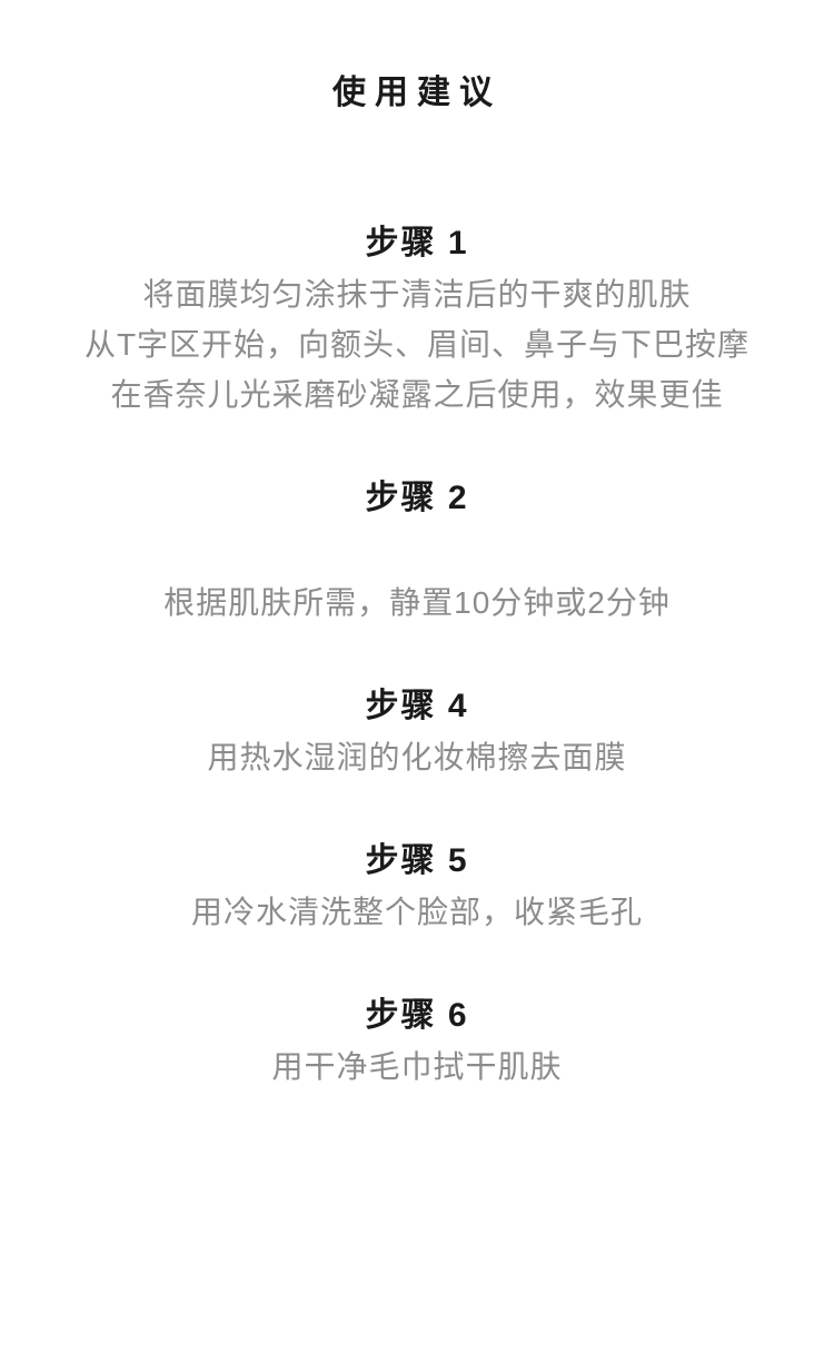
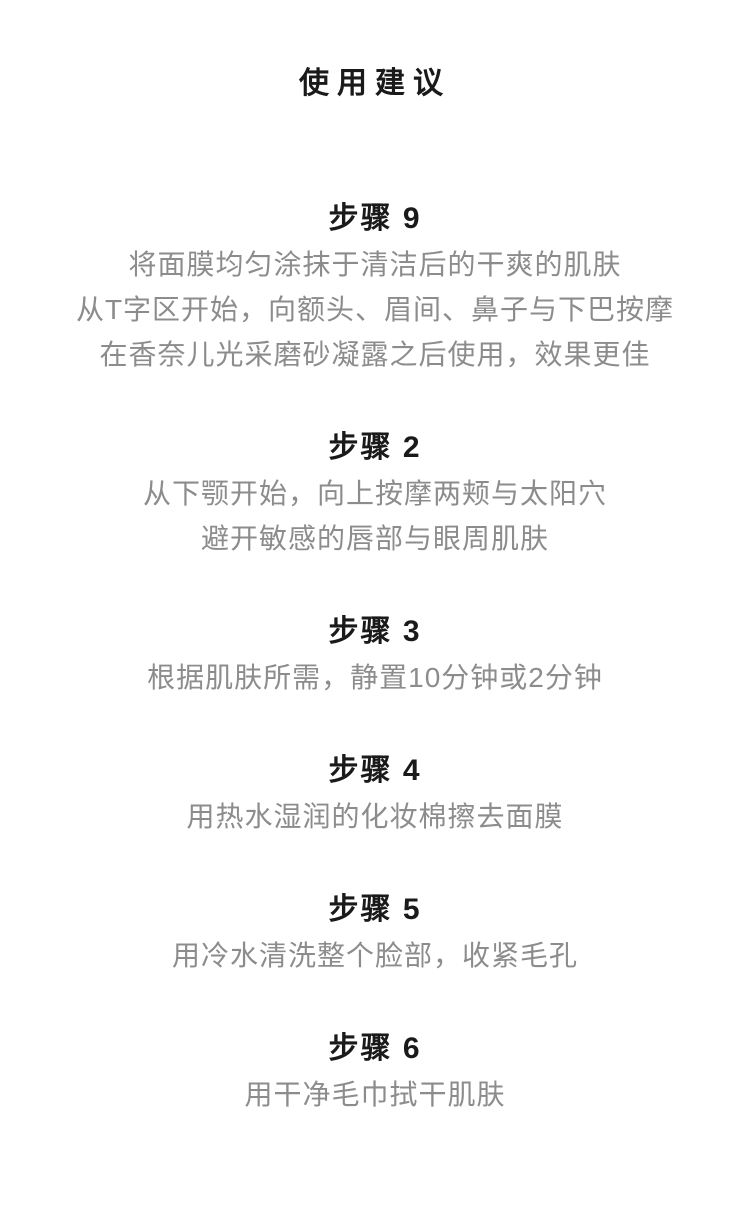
  使用建议
- 步骤 1
+ 步骤 9
  将面膜均匀涂抹于清洁后的干爽的肌肤
  从T字区开始，向额头、眉间、鼻子与下巴按摩
  在香奈儿光采磨砂凝露之后使用，效果更佳
  步骤 2
+ 从下颚开始，向上按摩两颊与太阳穴
+ 避开敏感的唇部与眼周肌肤
+ 步骤 3
  根据肌肤所需，静置10分钟或2分钟
  步骤 4
  用热水湿润的化妆棉擦去面膜
  步骤 5
  用冷水清洗整个脸部，收紧毛孔
  步骤 6
  用干净毛巾拭干肌肤
